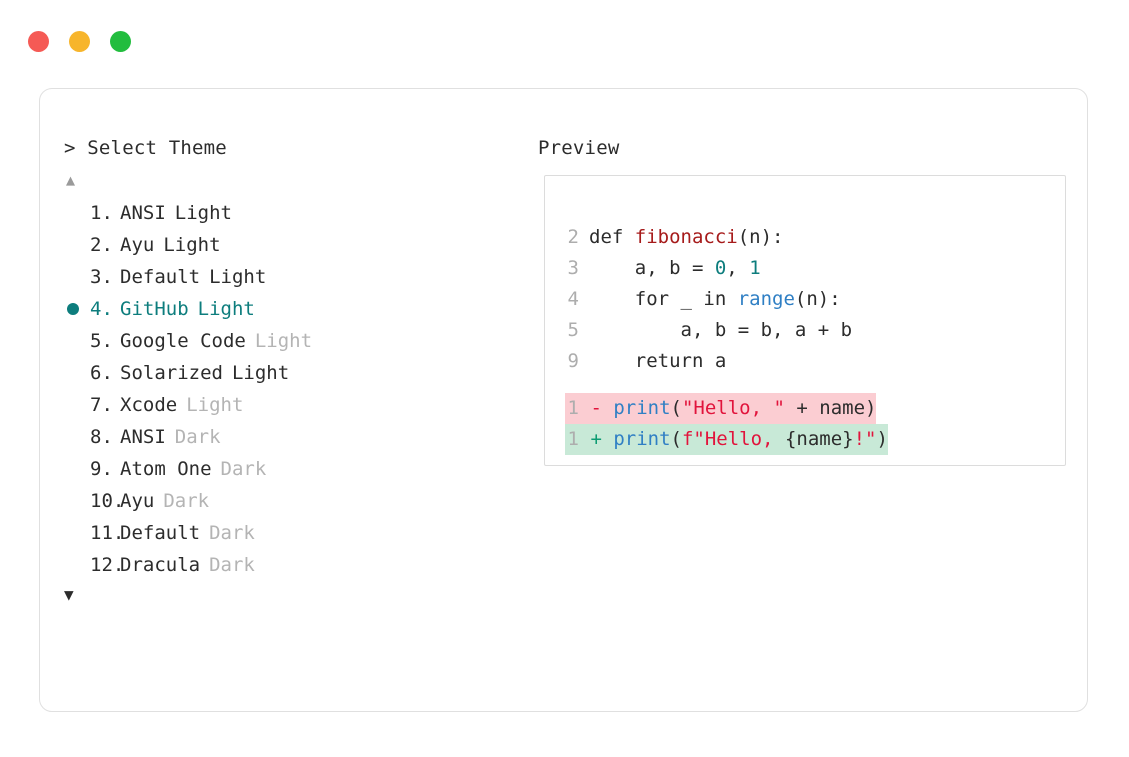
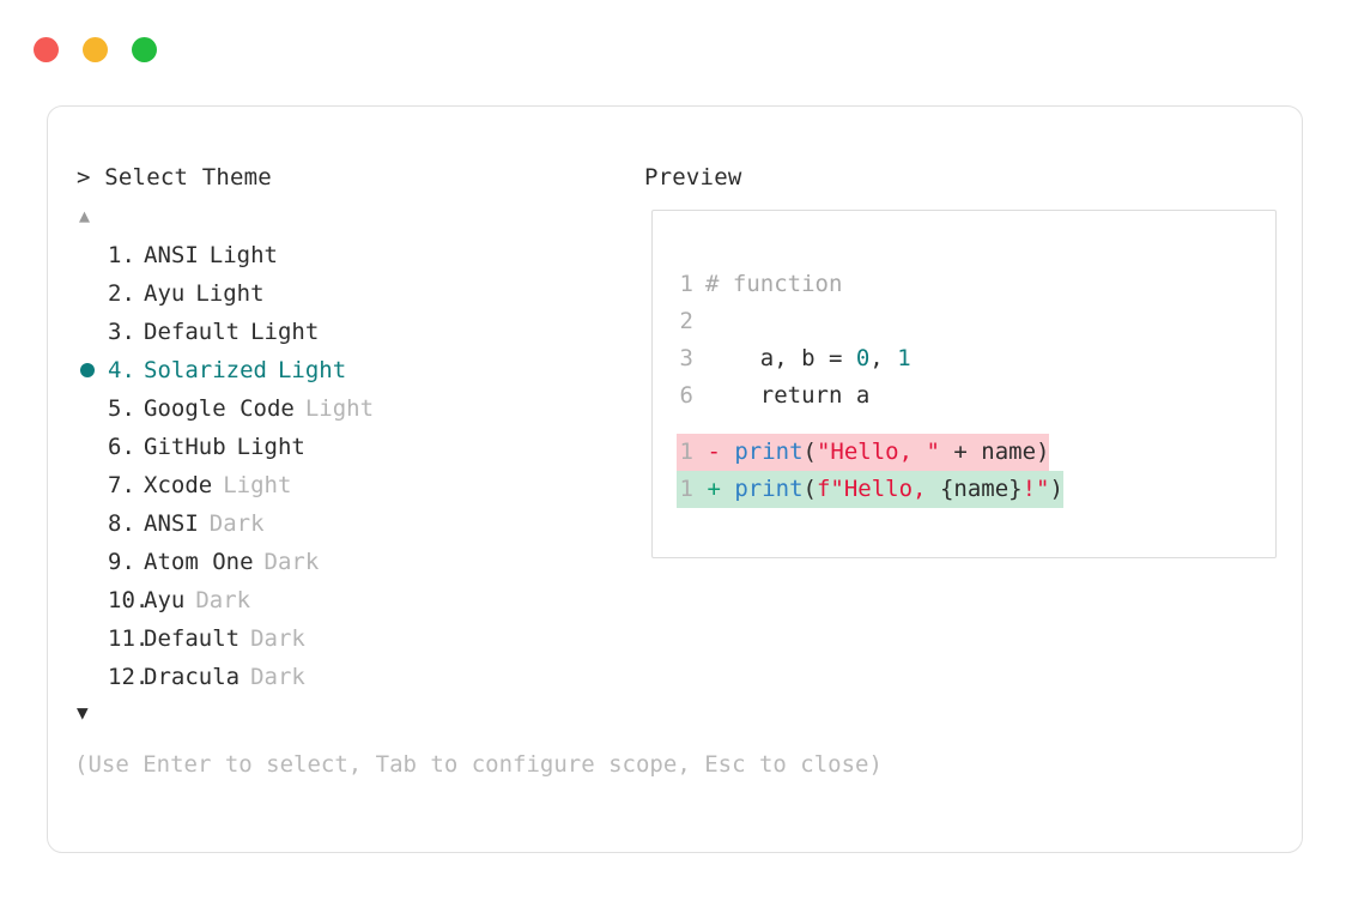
  > Select Theme
  Preview
  ▲
  ▼
  1.
  ANSI
  Light
  2.
  Ayu
  Light
  3.
  Default
  Light
  4.
- GitHub
+ Solarized
  Light
  5.
  Google Code
  Light
  6.
- Solarized
+ GitHub
  Light
  7.
  Xcode
  Light
  8.
  ANSI
  Dark
  9.
  Atom One
  Dark
  10.
  Ayu
  Dark
  11.
  Default
  Dark
  12.
  Dracula
  Dark
+ (Use Enter to select, Tab to configure scope, Esc to close)
+ 1
+ # function
  2
- def fibonacci(n):
  3
  a, b = 0, 1
- 4
- for _ in range(n):
- 5
- a, b = b, a + b
- 9
+ 6
  return a
  1 - print("Hello, " + name)
  1 + print(f"Hello, {name}!")
